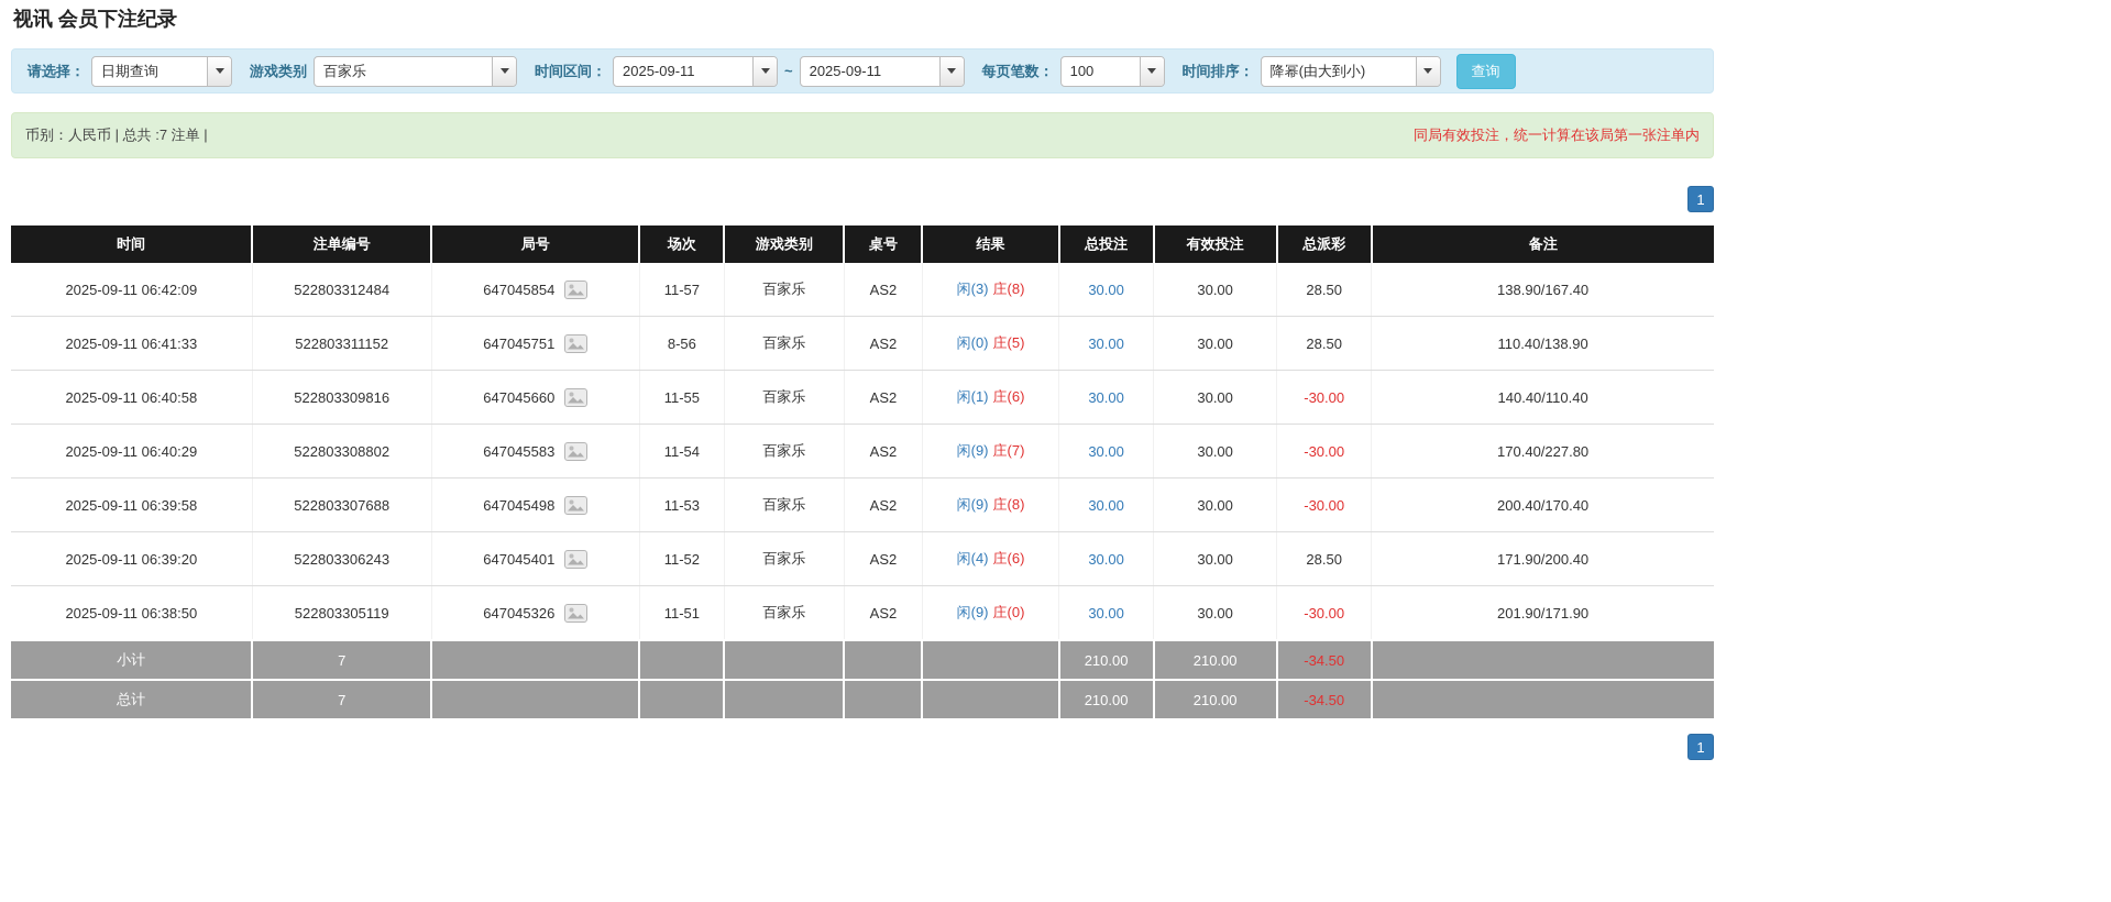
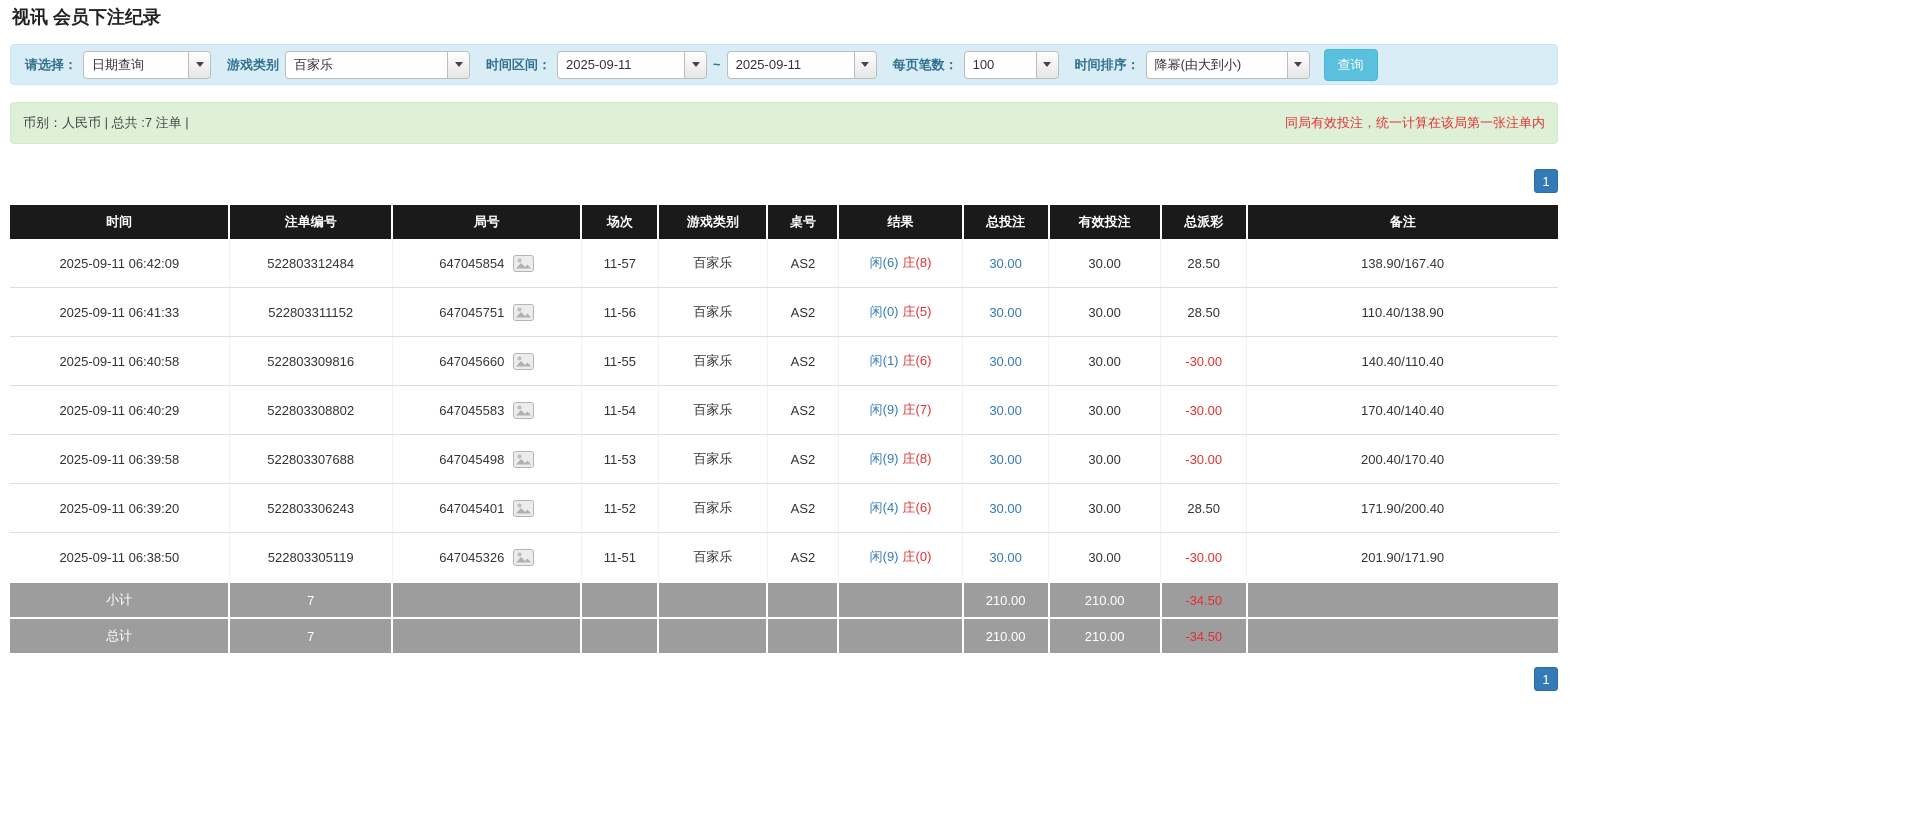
  视讯 会员下注纪录
  请选择：
  日期查询
  游戏类别
  百家乐
  时间区间：
  2025-09-11
  ~
  2025-09-11
  每页笔数：
  100
  时间排序：
  降幂(由大到小)
  查询
  币别：人民币 | 总共 :7 注单 |
  同局有效投注，统一计算在该局第一张注单内
  1
  时间	注单编号	局号	场次	游戏类别	桌号	结果	总投注	有效投注	总派彩	备注
- 2025-09-11 06:42:09	522803312484	647045854	11-57	百家乐	AS2	闲(3) 庄(8)	30.00	30.00	28.50	138.90/167.40
+ 2025-09-11 06:42:09	522803312484	647045854	11-57	百家乐	AS2	闲(6) 庄(8)	30.00	30.00	28.50	138.90/167.40
- 2025-09-11 06:41:33	522803311152	647045751	8-56	百家乐	AS2	闲(0) 庄(5)	30.00	30.00	28.50	110.40/138.90
+ 2025-09-11 06:41:33	522803311152	647045751	11-56	百家乐	AS2	闲(0) 庄(5)	30.00	30.00	28.50	110.40/138.90
  2025-09-11 06:40:58	522803309816	647045660	11-55	百家乐	AS2	闲(1) 庄(6)	30.00	30.00	-30.00	140.40/110.40
- 2025-09-11 06:40:29	522803308802	647045583	11-54	百家乐	AS2	闲(9) 庄(7)	30.00	30.00	-30.00	170.40/227.80
+ 2025-09-11 06:40:29	522803308802	647045583	11-54	百家乐	AS2	闲(9) 庄(7)	30.00	30.00	-30.00	170.40/140.40
  2025-09-11 06:39:58	522803307688	647045498	11-53	百家乐	AS2	闲(9) 庄(8)	30.00	30.00	-30.00	200.40/170.40
  2025-09-11 06:39:20	522803306243	647045401	11-52	百家乐	AS2	闲(4) 庄(6)	30.00	30.00	28.50	171.90/200.40
  2025-09-11 06:38:50	522803305119	647045326	11-51	百家乐	AS2	闲(9) 庄(0)	30.00	30.00	-30.00	201.90/171.90
  小计	7						210.00	210.00	-34.50
  总计	7						210.00	210.00	-34.50
  1
